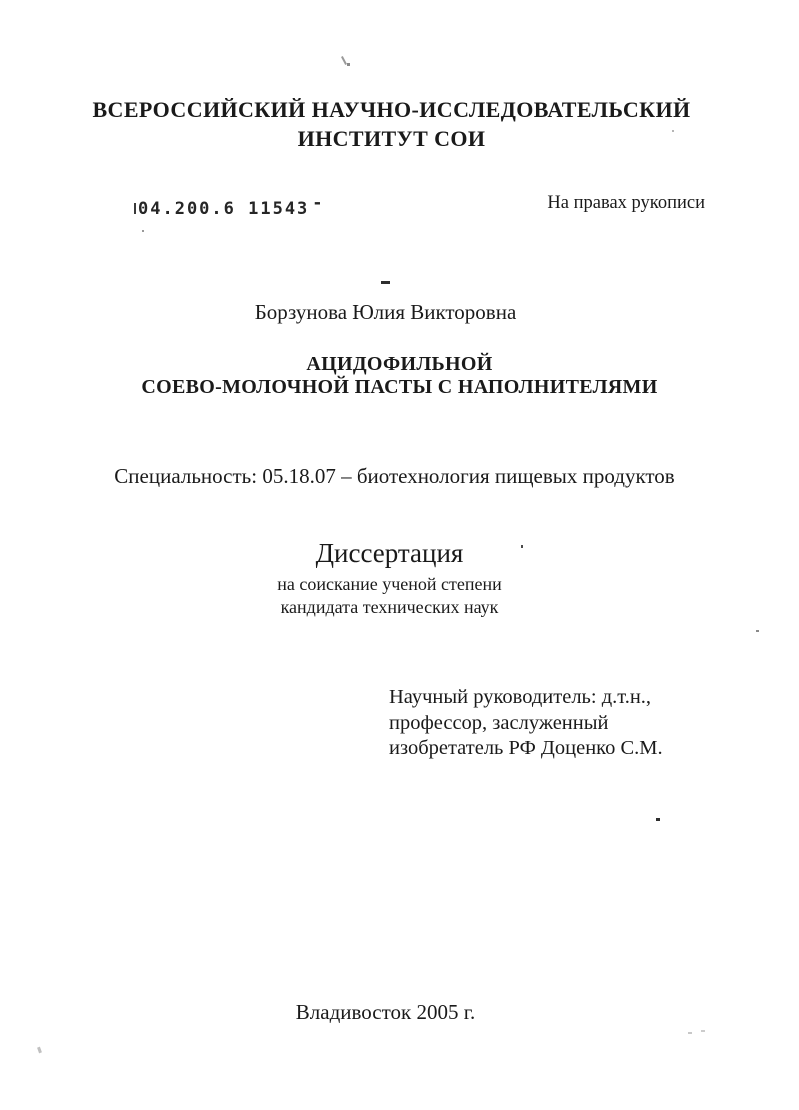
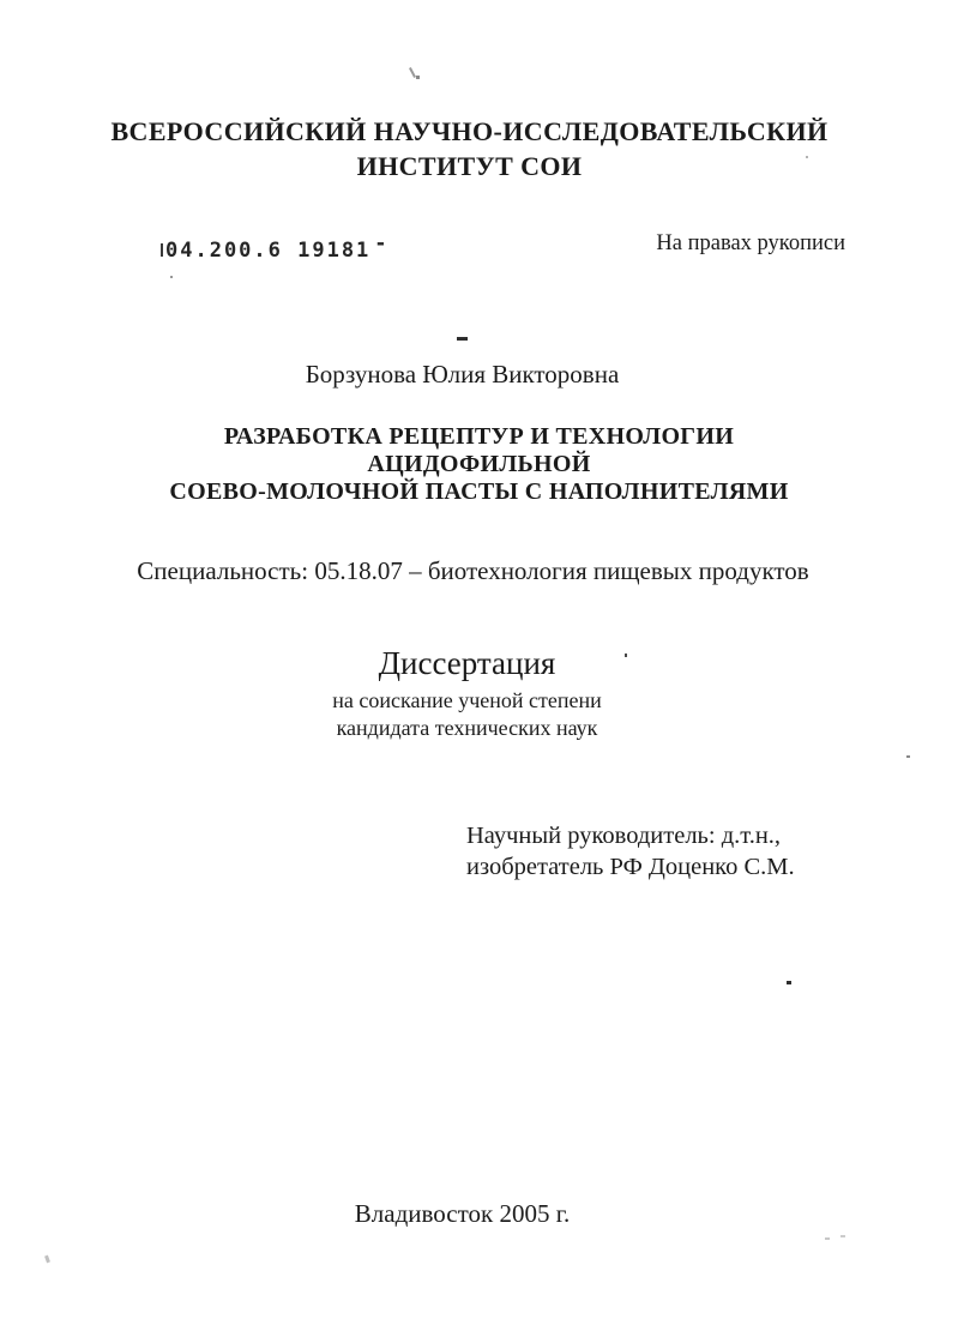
  ВСЕРОССИЙСКИЙ НАУЧНО-ИССЛЕДОВАТЕЛЬСКИЙ
  ИНСТИТУТ СОИ
- 04.200.6 11543 -
+ 04.200.6 19181 -
  На правах рукописи
  Борзунова Юлия Викторовна
+ РАЗРАБОТКА РЕЦЕПТУР И ТЕХНОЛОГИИ
  АЦИДОФИЛЬНОЙ
  СОЕВО-МОЛОЧНОЙ ПАСТЫ С НАПОЛНИТЕЛЯМИ
  Специальность: 05.18.07 – биотехнология пищевых продуктов
  Диссертация
  на соискание ученой степени
  кандидата технических наук
  Научный руководитель: д.т.н.,
- профессор, заслуженный
  изобретатель РФ Доценко С.М.
  Владивосток 2005 г.
